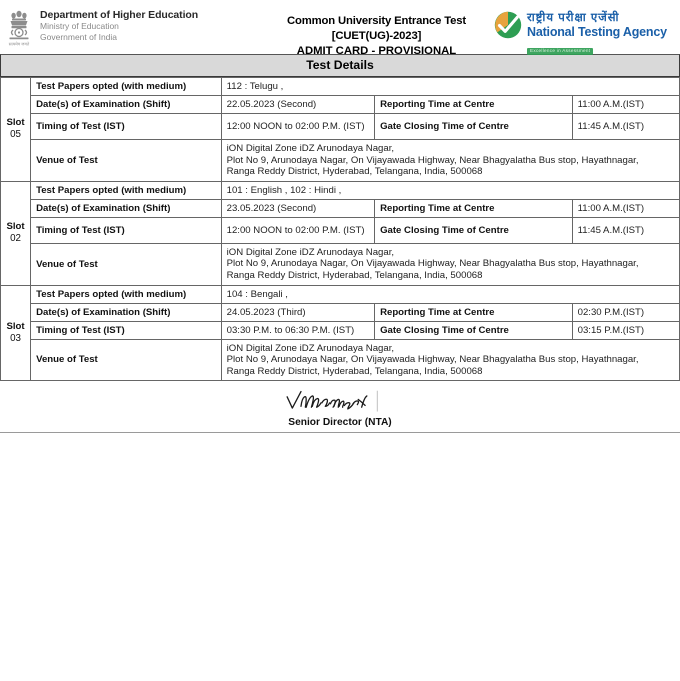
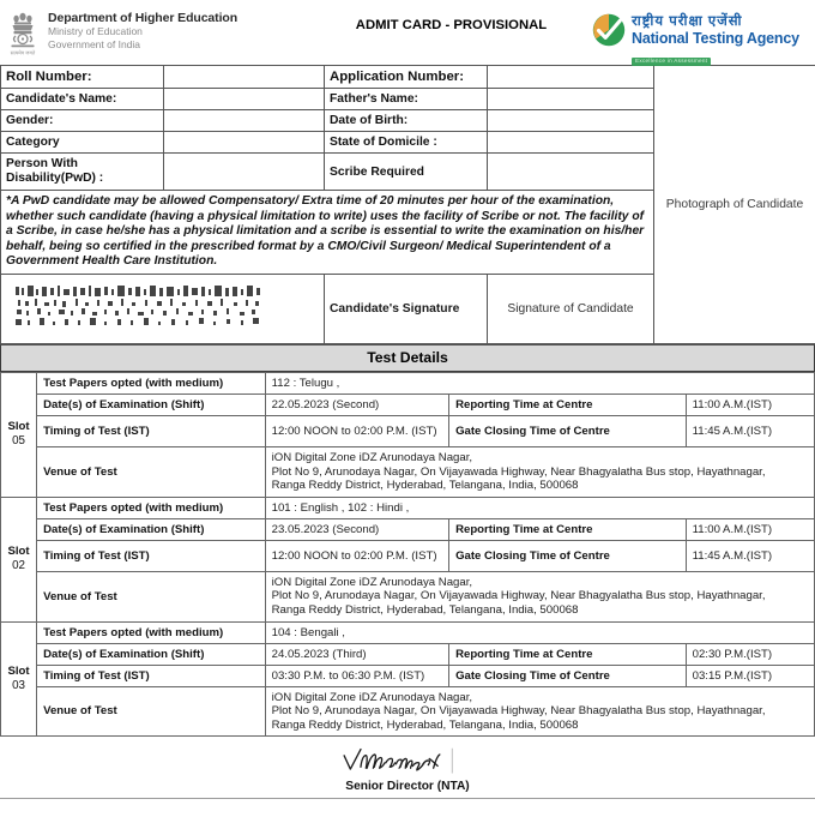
  Department of Higher Education
  Ministry of Education
  Government of India
- Common University Entrance Test [CUET(UG)-2023]
  ADMIT CARD - PROVISIONAL
  राष्ट्रीय परीक्षा एजेंसी
  National Testing Agency
+ Roll Number:		Application Number:		Photograph of Candidate
+ Candidate's Name:		Father's Name:
+ Gender:		Date of Birth:
+ Category		State of Domicile :
+ Person With Disability(PwD) :		Scribe Required
+ *A PwD candidate may be allowed Compensatory/ Extra time of 20 minutes per hour of the examination, whether such candidate (having a physical limitation to write) uses the facility of Scribe or not. The facility of a Scribe, in case he/she has a physical limitation and a scribe is essential to write the examination on his/her behalf, being so certified in the prescribed format by a CMO/Civil Surgeon/ Medical Superintendent of a Government Health Care Institution.
+ 	Candidate's Signature	Signature of Candidate
  Test Details
  Slot 05	Test Papers opted (with medium)	112 : Telugu ,
  Date(s) of Examination (Shift)	22.05.2023 (Second)	Reporting Time at Centre	11:00 A.M.(IST)
  Timing of Test (IST)	12:00 NOON to 02:00 P.M. (IST)	Gate Closing Time of Centre	11:45 A.M.(IST)
  Venue of Test	iON Digital Zone iDZ Arunodaya Nagar, Plot No 9, Arunodaya Nagar, On Vijayawada Highway, Near Bhagyalatha Bus stop, Hayathnagar, Ranga Reddy District, Hyderabad, Telangana, India, 500068
  Slot 02	Test Papers opted (with medium)	101 : English , 102 : Hindi ,
  Date(s) of Examination (Shift)	23.05.2023 (Second)	Reporting Time at Centre	11:00 A.M.(IST)
  Timing of Test (IST)	12:00 NOON to 02:00 P.M. (IST)	Gate Closing Time of Centre	11:45 A.M.(IST)
  Venue of Test	iON Digital Zone iDZ Arunodaya Nagar, Plot No 9, Arunodaya Nagar, On Vijayawada Highway, Near Bhagyalatha Bus stop, Hayathnagar, Ranga Reddy District, Hyderabad, Telangana, India, 500068
  Slot 03	Test Papers opted (with medium)	104 : Bengali ,
  Date(s) of Examination (Shift)	24.05.2023 (Third)	Reporting Time at Centre	02:30 P.M.(IST)
  Timing of Test (IST)	03:30 P.M. to 06:30 P.M. (IST)	Gate Closing Time of Centre	03:15 P.M.(IST)
  Venue of Test	iON Digital Zone iDZ Arunodaya Nagar, Plot No 9, Arunodaya Nagar, On Vijayawada Highway, Near Bhagyalatha Bus stop, Hayathnagar, Ranga Reddy District, Hyderabad, Telangana, India, 500068
  Senior Director (NTA)
